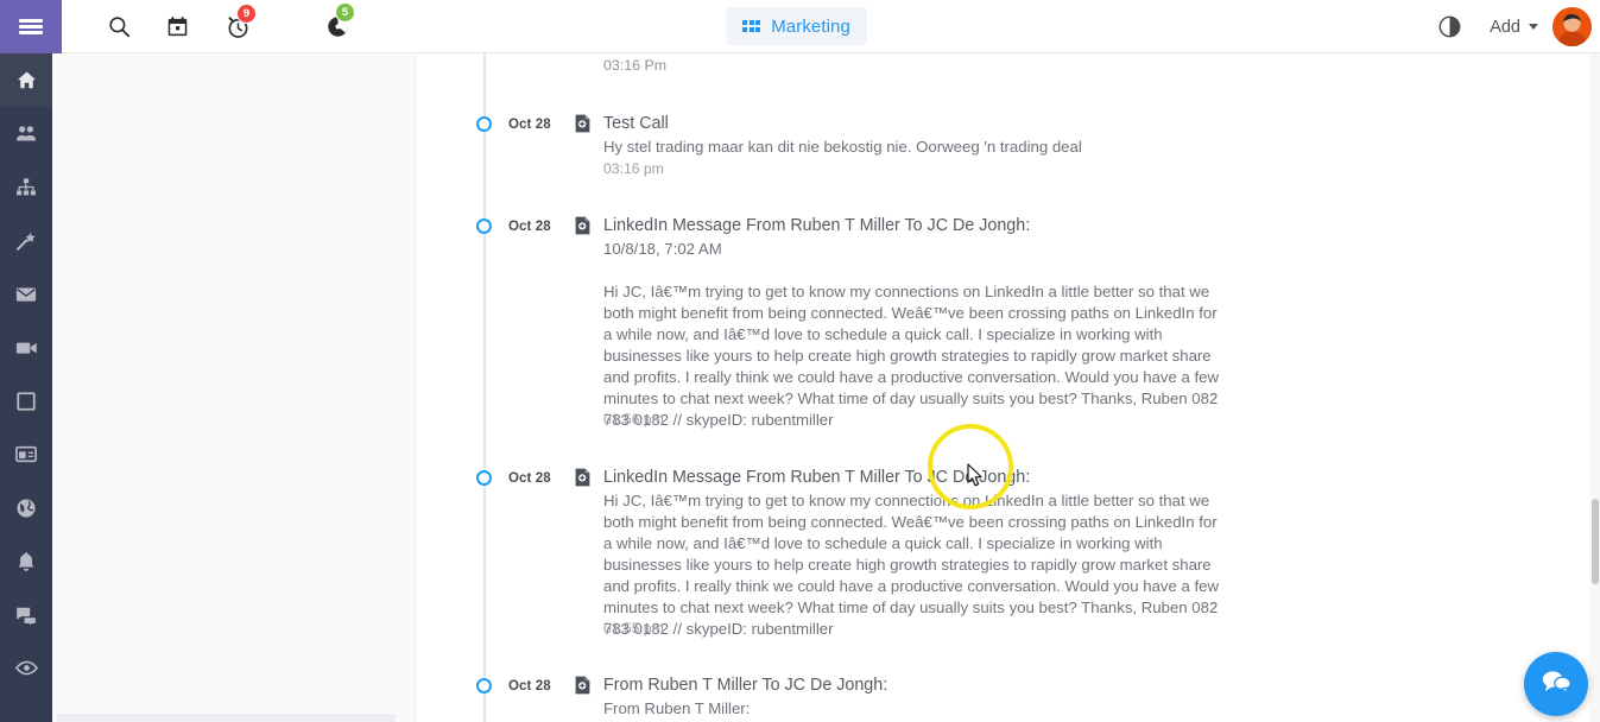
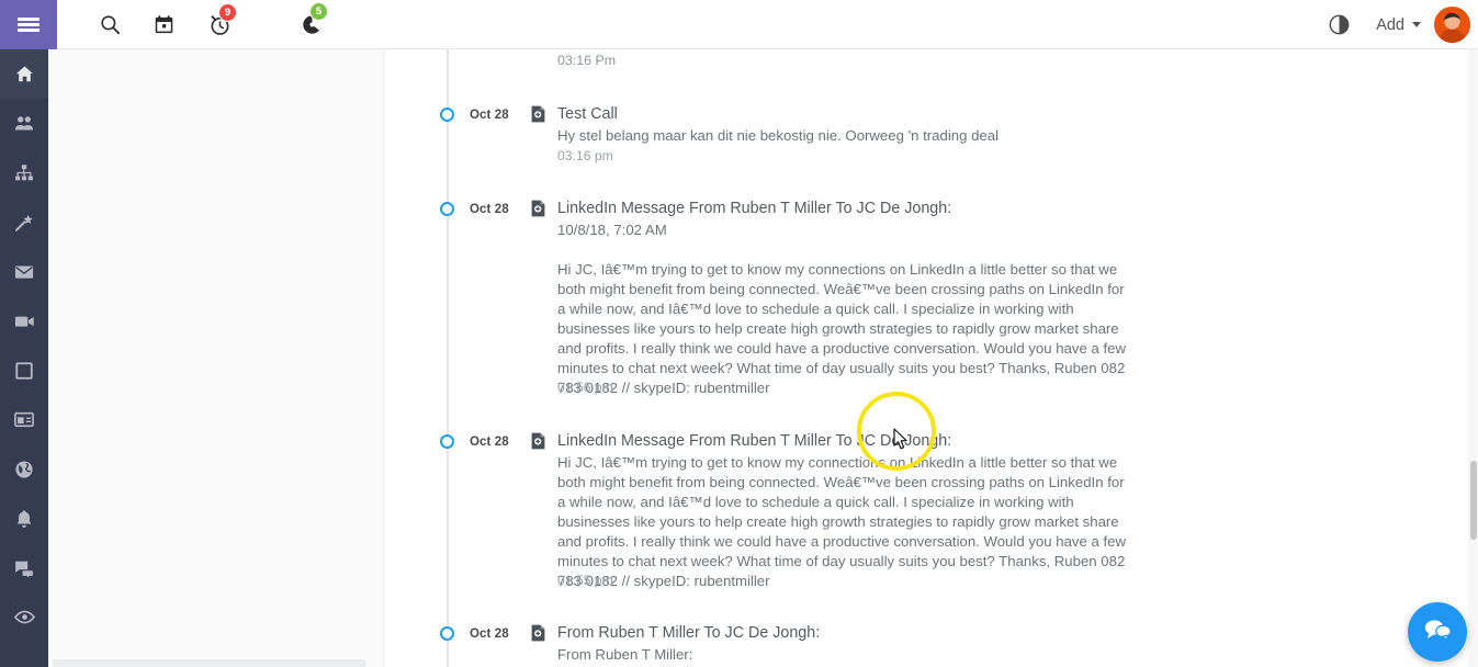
  9
  5
- Marketing
  Add
  03:16 Pm
  Oct 28
  Test Call
- Hy stel trading maar kan dit nie bekostig nie. Oorweeg 'n trading deal
+ Hy stel belang maar kan dit nie bekostig nie. Oorweeg 'n trading deal
  03:16 pm
  Oct 28
  LinkedIn Message From Ruben T Miller To JC De Jongh:
  10/8/18, 7:02 AM
  Hi JC, Iâ€™m trying to get to know my connections on LinkedIn a little better so that we both might benefit from being connected. Weâ€™ve been crossing paths on LinkedIn for a while now, and Iâ€™d love to schedule a quick call. I specialize in working with businesses like yours to help create high growth strategies to rapidly grow market share and profits. I really think we could have a productive conversation. Would you have a few minutes to chat next week? What time of day usually suits you best? Thanks, Ruben 082 783 0182 // skypeID: rubentmiller
  01:56 pm
  Oct 28
  LinkedIn Message From Ruben T Miller To JC D Jongh:
  Hi JC, Iâ€™m trying to get to know my connections on LinkedIn a little better so that we both might benefit from being connected. Weâ€™ve been crossing paths on LinkedIn for a while now, and Iâ€™d love to schedule a quick call. I specialize in working with businesses like yours to help create high growth strategies to rapidly grow market share and profits. I really think we could have a productive conversation. Would you have a few minutes to chat next week? What time of day usually suits you best? Thanks, Ruben 082 783 0182 // skypeID: rubentmiller
  01:55 pm
  Oct 28
  From Ruben T Miller To JC De Jongh:
  From Ruben T Miller:
